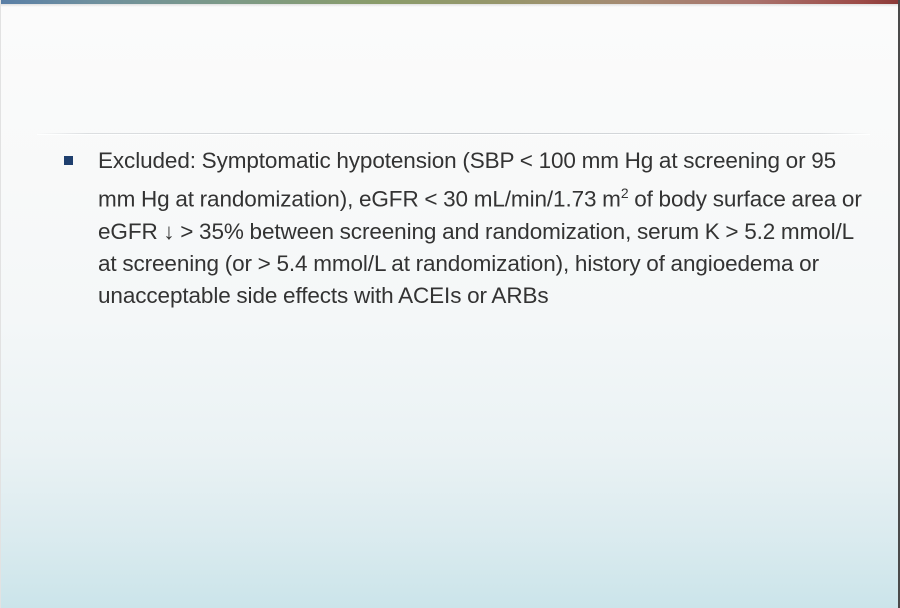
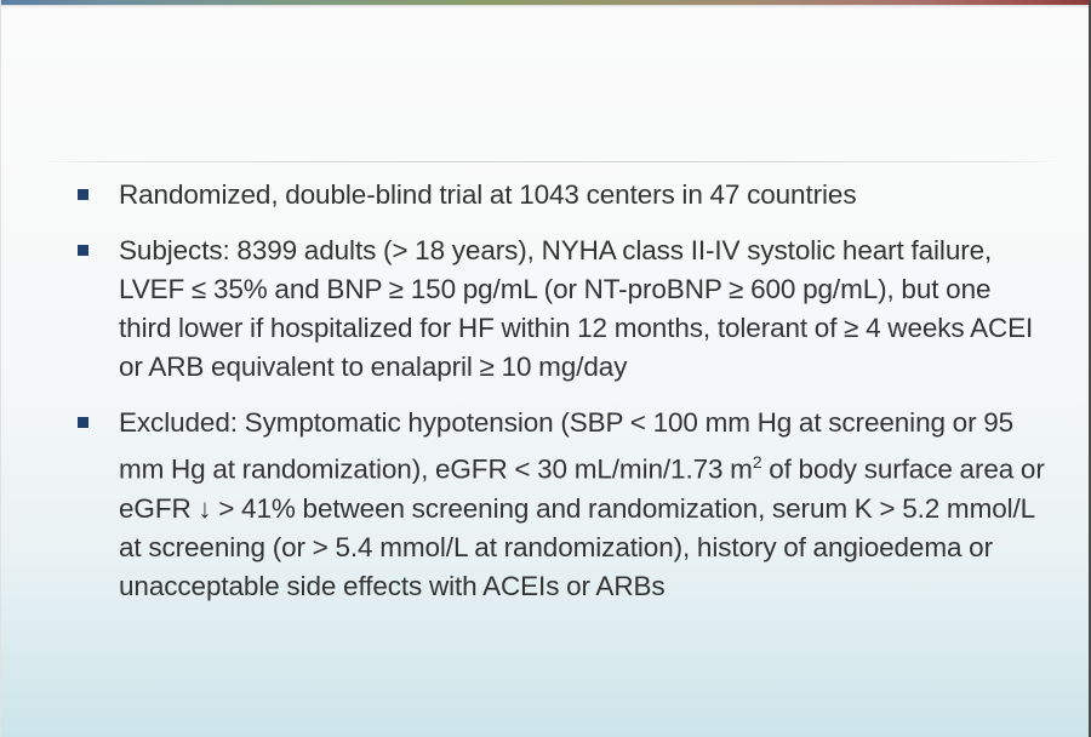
+ Randomized, double-blind trial at 1043 centers in 47 countries
+ Subjects: 8399 adults (> 18 years), NYHA class II-IV systolic heart failure, LVEF ≤ 35% and BNP ≥ 150 pg/mL (or NT-proBNP ≥ 600 pg/mL), but one third lower if hospitalized for HF within 12 months, tolerant of ≥ 4 weeks ACEI or ARB equivalent to enalapril ≥ 10 mg/day
- Excluded: Symptomatic hypotension (SBP < 100 mm Hg at screening or 95 mm Hg at randomization), eGFR < 30 mL/min/1.73 m2 of body surface area or eGFR ↓ > 35% between screening and randomization, serum K > 5.2 mmol/L at screening (or > 5.4 mmol/L at randomization), history of angioedema or unacceptable side effects with ACEIs or ARBs
+ Excluded: Symptomatic hypotension (SBP < 100 mm Hg at screening or 95 mm Hg at randomization), eGFR < 30 mL/min/1.73 m2 of body surface area or eGFR ↓ > 41% between screening and randomization, serum K > 5.2 mmol/L at screening (or > 5.4 mmol/L at randomization), history of angioedema or unacceptable side effects with ACEIs or ARBs
